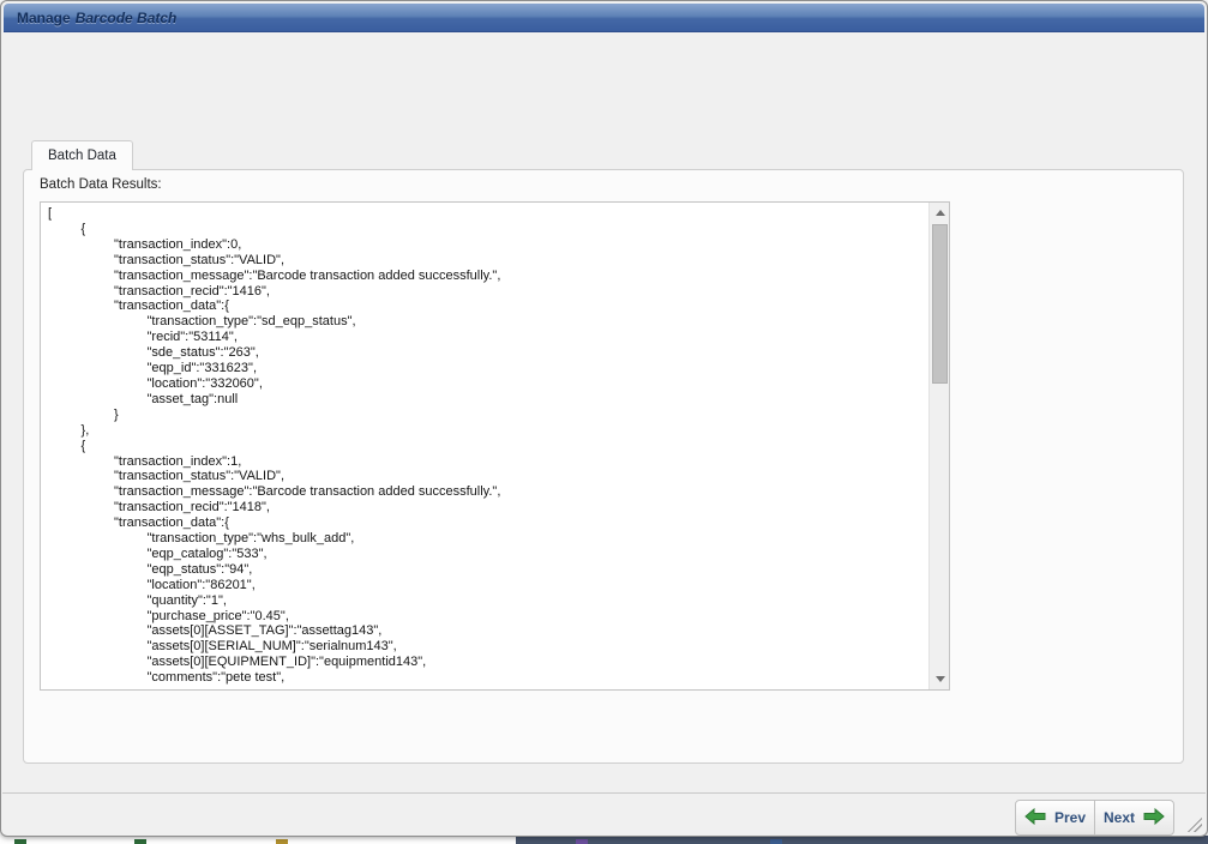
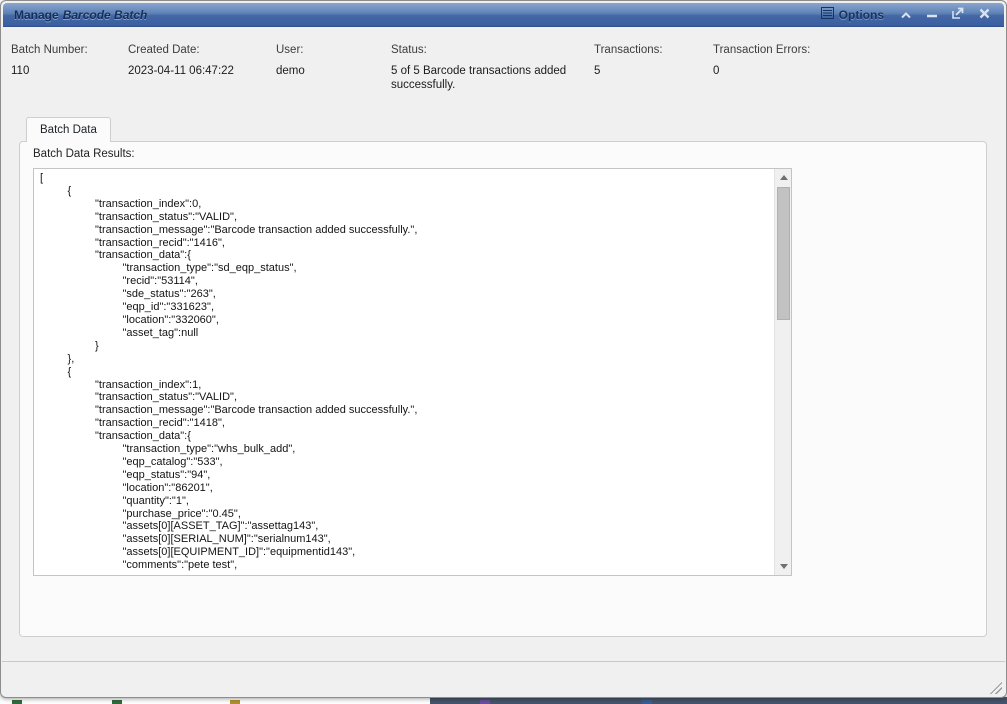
  Manage Barcode Batch
+ Options
+ Batch Number:
+ 110
+ Created Date:
+ 2023-04-11 06:47:22
+ User:
+ demo
+ Status:
+ 5 of 5 Barcode transactions added successfully.
+ Transactions:
+ 5
+ Transaction Errors:
+ 0
  Batch Data
  Batch Data Results:
  [
  {
  "transaction_index":0,
  "transaction_status":"VALID",
  "transaction_message":"Barcode transaction added successfully.",
  "transaction_recid":"1416",
  "transaction_data":{
  "transaction_type":"sd_eqp_status",
  "recid":"53114",
  "sde_status":"263",
  "eqp_id":"331623",
  "location":"332060",
  "asset_tag":null
  }
  },
  {
  "transaction_index":1,
  "transaction_status":"VALID",
  "transaction_message":"Barcode transaction added successfully.",
  "transaction_recid":"1418",
  "transaction_data":{
  "transaction_type":"whs_bulk_add",
  "eqp_catalog":"533",
  "eqp_status":"94",
  "location":"86201",
  "quantity":"1",
  "purchase_price":"0.45",
  "assets[0][ASSET_TAG]":"assettag143",
  "assets[0][SERIAL_NUM]":"serialnum143",
  "assets[0][EQUIPMENT_ID]":"equipmentid143",
  "comments":"pete test",
- Prev
- Next
